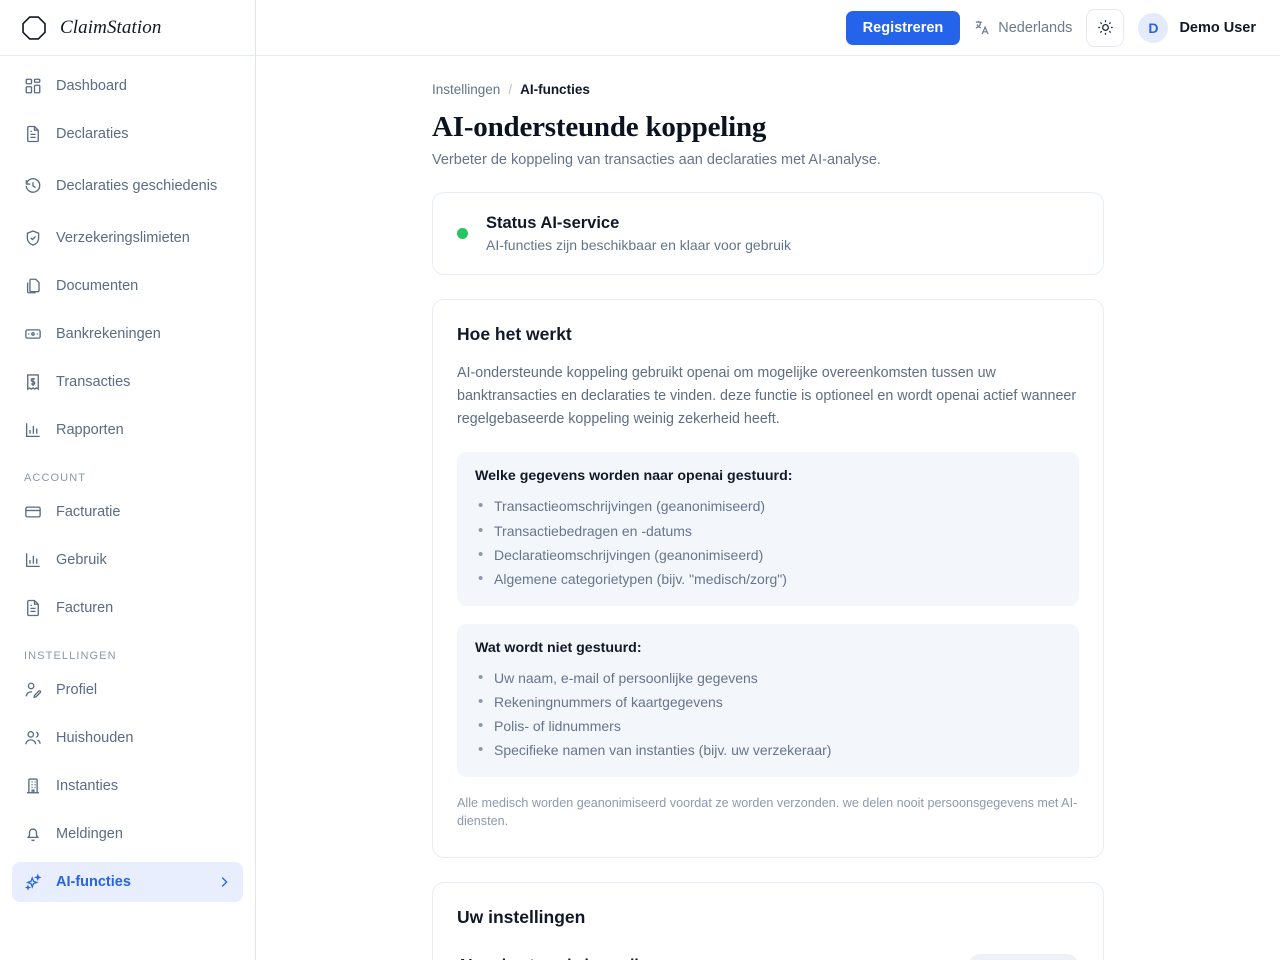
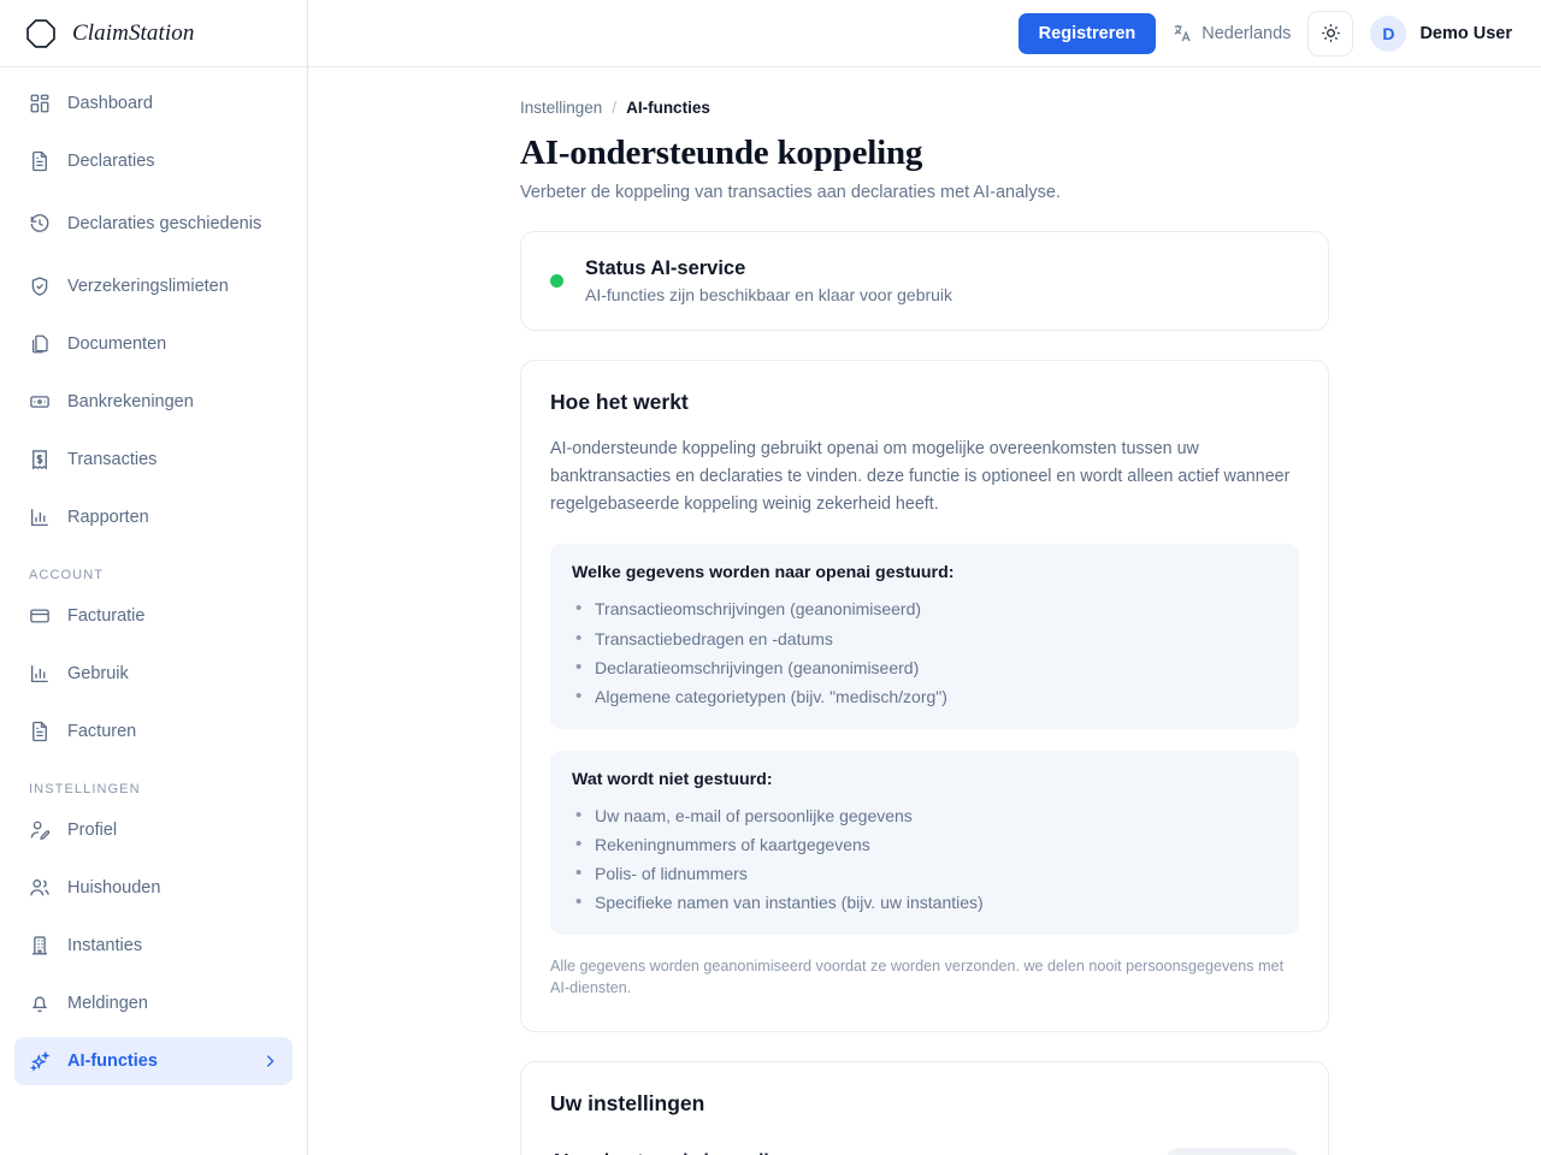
  ClaimStation
  Dashboard
  Declaraties
  Declaraties geschiedenis
  Verzekeringslimieten
  Documenten
  Bankrekeningen
  Transacties
  Rapporten
  ACCOUNT
  Facturatie
  Gebruik
  Facturen
  INSTELLINGEN
  Profiel
  Huishouden
  Instanties
  Meldingen
  AI-functies
  Registreren
  Nederlands
  D
  Demo User
  Instellingen
  /
  AI-functies
  AI-ondersteunde koppeling
  Verbeter de koppeling van transacties aan declaraties met AI-analyse.
  Status AI-service
  AI-functies zijn beschikbaar en klaar voor gebruik
  Hoe het werkt
- AI-ondersteunde koppeling gebruikt openai om mogelijke overeenkomsten tussen uw banktransacties en declaraties te vinden. deze functie is optioneel en wordt openai actief wanneer regelgebaseerde koppeling weinig zekerheid heeft.
+ AI-ondersteunde koppeling gebruikt openai om mogelijke overeenkomsten tussen uw banktransacties en declaraties te vinden. deze functie is optioneel en wordt alleen actief wanneer regelgebaseerde koppeling weinig zekerheid heeft.
  Welke gegevens worden naar openai gestuurd:
  Transactieomschrijvingen (geanonimiseerd)
  Transactiebedragen en -datums
  Declaratieomschrijvingen (geanonimiseerd)
  Algemene categorietypen (bijv. "medisch/zorg")
  Wat wordt niet gestuurd:
  Uw naam, e-mail of persoonlijke gegevens
  Rekeningnummers of kaartgegevens
  Polis- of lidnummers
- Specifieke namen van instanties (bijv. uw verzekeraar)
+ Specifieke namen van instanties (bijv. uw instanties)
- Alle medisch worden geanonimiseerd voordat ze worden verzonden. we delen nooit persoonsgegevens met AI-diensten.
+ Alle gegevens worden geanonimiseerd voordat ze worden verzonden. we delen nooit persoonsgegevens met AI-diensten.
  Uw instellingen
